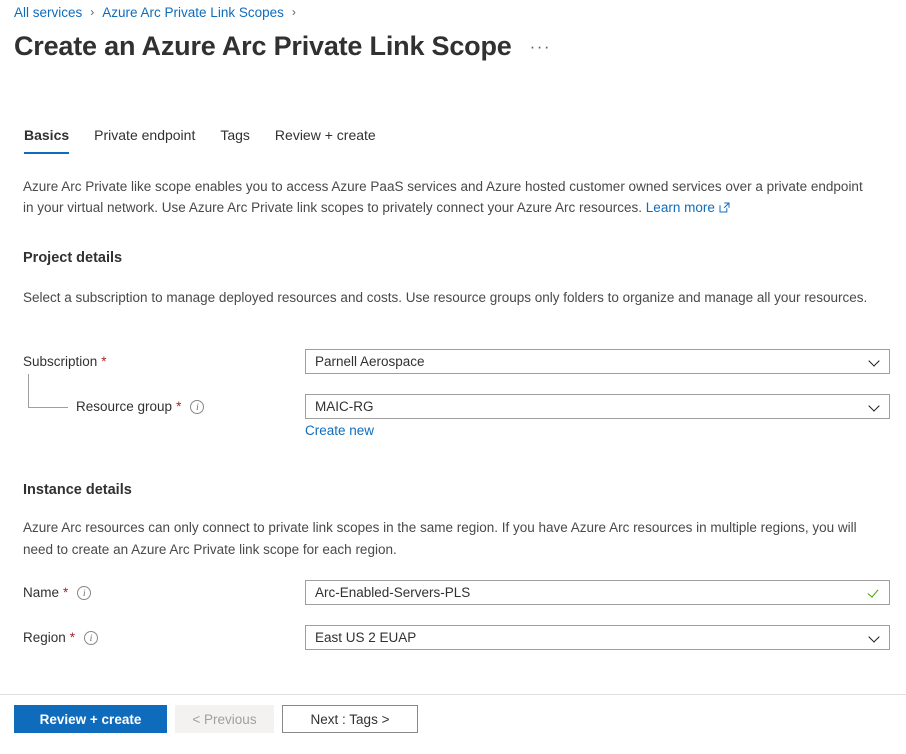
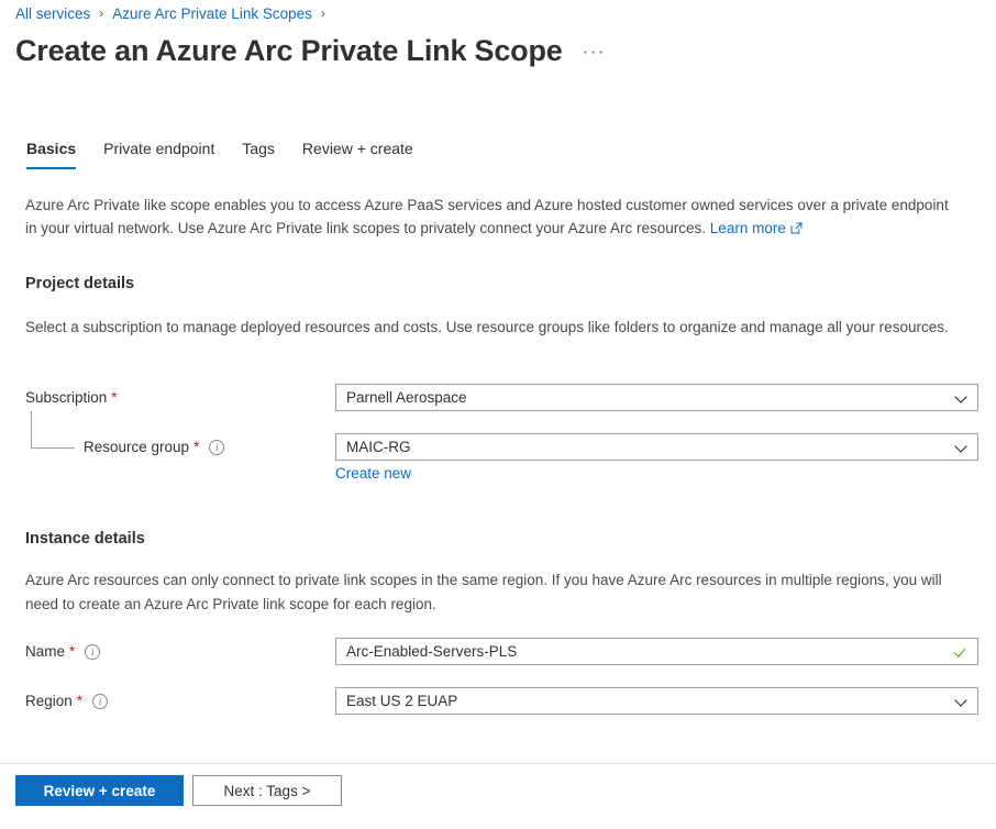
  All services
  ›
  Azure Arc Private Link Scopes
  ›
  Create an Azure Arc Private Link Scope
  ···
  Basics
  Private endpoint
  Tags
  Review + create
  Azure Arc Private like scope enables you to access Azure PaaS services and Azure hosted customer owned services over a private endpoint in your virtual network. Use Azure Arc Private link scopes to privately connect your Azure Arc resources. Learn more
  Project details
- Select a subscription to manage deployed resources and costs. Use resource groups only folders to organize and manage all your resources.
+ Select a subscription to manage deployed resources and costs. Use resource groups like folders to organize and manage all your resources.
  Subscription
  *
  Parnell Aerospace
  Resource group
  *
  i
  MAIC-RG
  Create new
  Instance details
  Azure Arc resources can only connect to private link scopes in the same region. If you have Azure Arc resources in multiple regions, you will need to create an Azure Arc Private link scope for each region.
  Name
  *
  i
  Arc-Enabled-Servers-PLS
  Region
  *
  i
  East US 2 EUAP
  Review + create
- < Previous
  Next : Tags >
